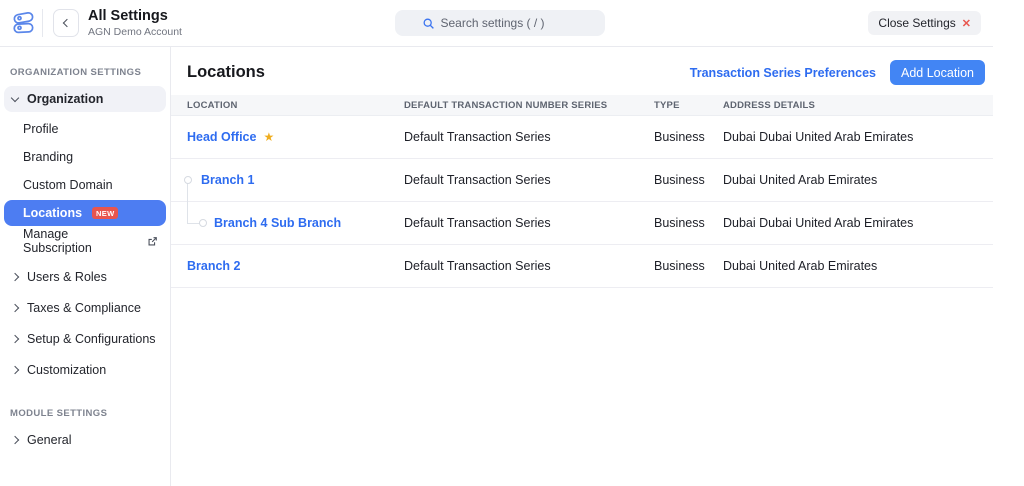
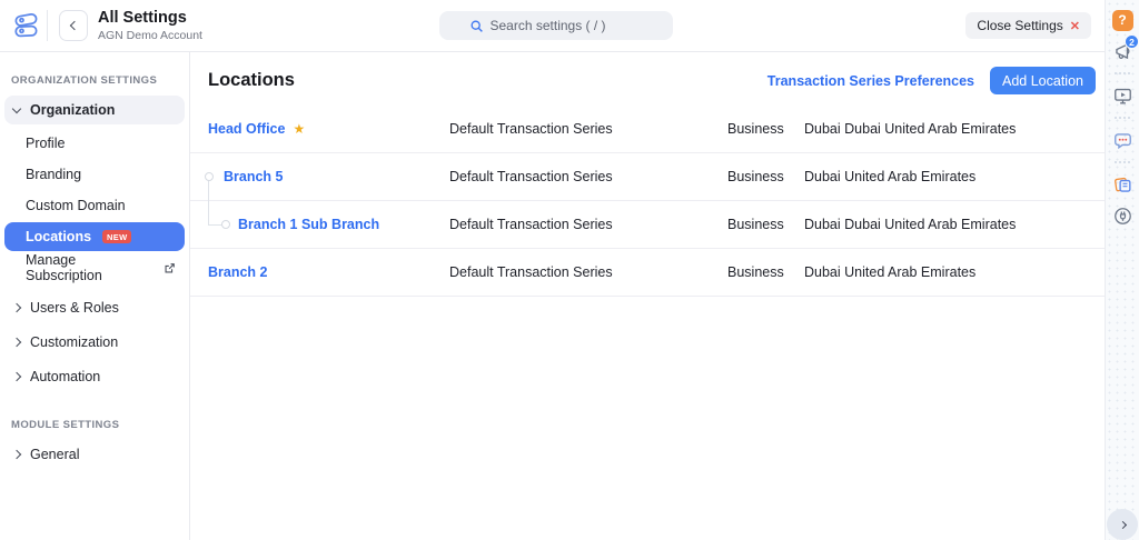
  All Settings
  AGN Demo Account
  Search settings ( / )
  Close Settings
  ✕
  ORGANIZATION SETTINGS
  Organization
  Profile
  Branding
  Custom Domain
  Locations
  NEW
  Manage Subscription
  Users & Roles
- Taxes & Compliance
- Setup & Configurations
  Customization
+ Automation
  MODULE SETTINGS
  General
  Locations
  Transaction Series Preferences
  Add Location
- LOCATION
- DEFAULT TRANSACTION NUMBER SERIES
- TYPE
- ADDRESS DETAILS
  Head Office
  ★
  Default Transaction Series
  Business
  Dubai Dubai United Arab Emirates
- Branch 1
+ Branch 5
  Default Transaction Series
  Business
  Dubai United Arab Emirates
- Branch 4 Sub Branch
+ Branch 1 Sub Branch
  Default Transaction Series
  Business
  Dubai Dubai United Arab Emirates
  Branch 2
  Default Transaction Series
  Business
  Dubai United Arab Emirates
+ ?
+ 2
